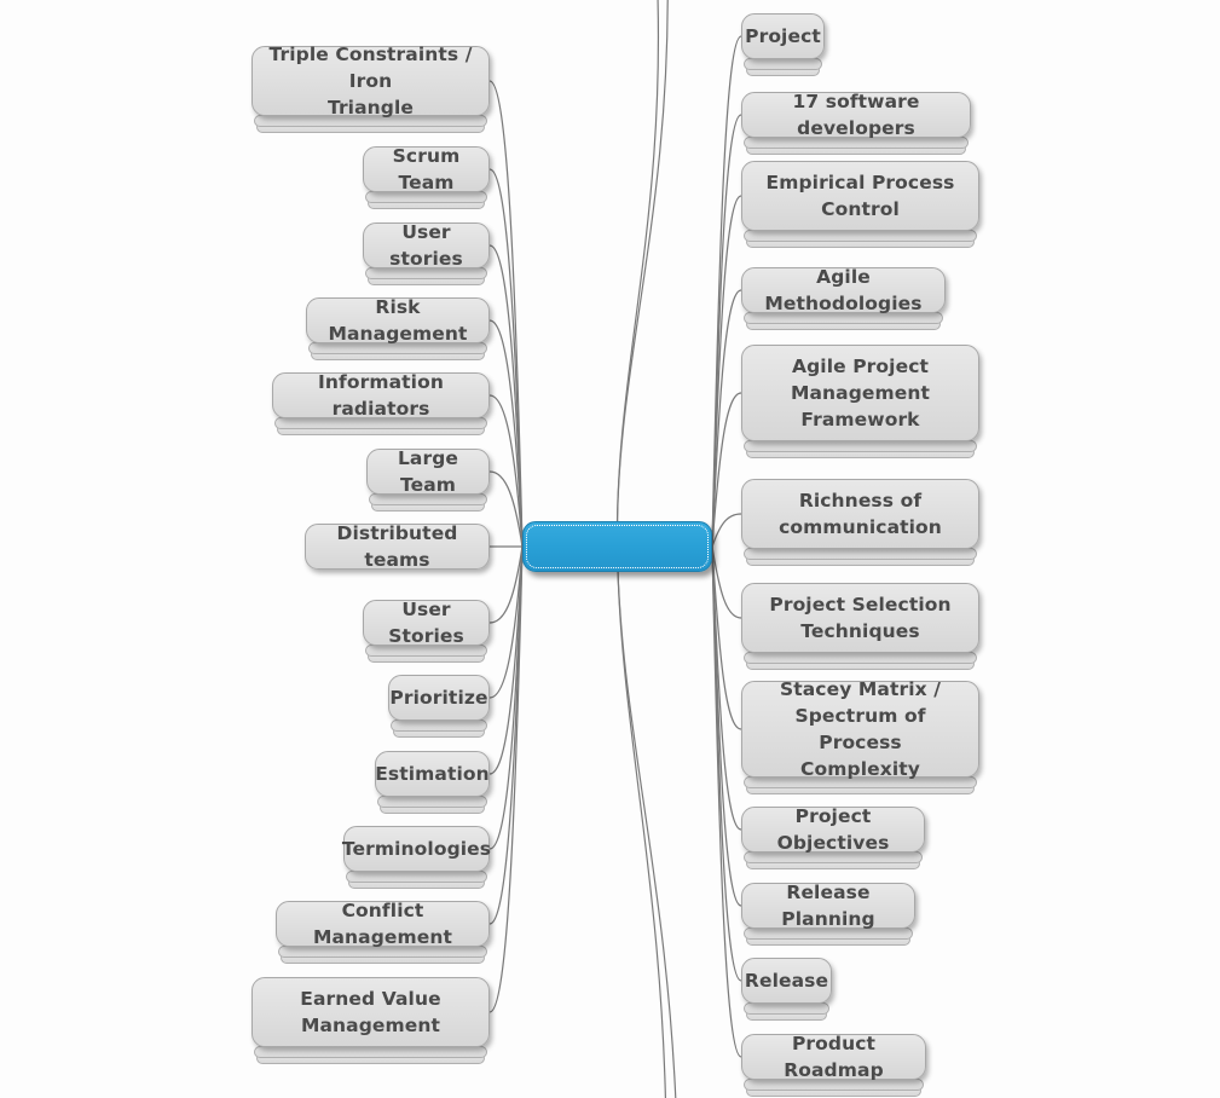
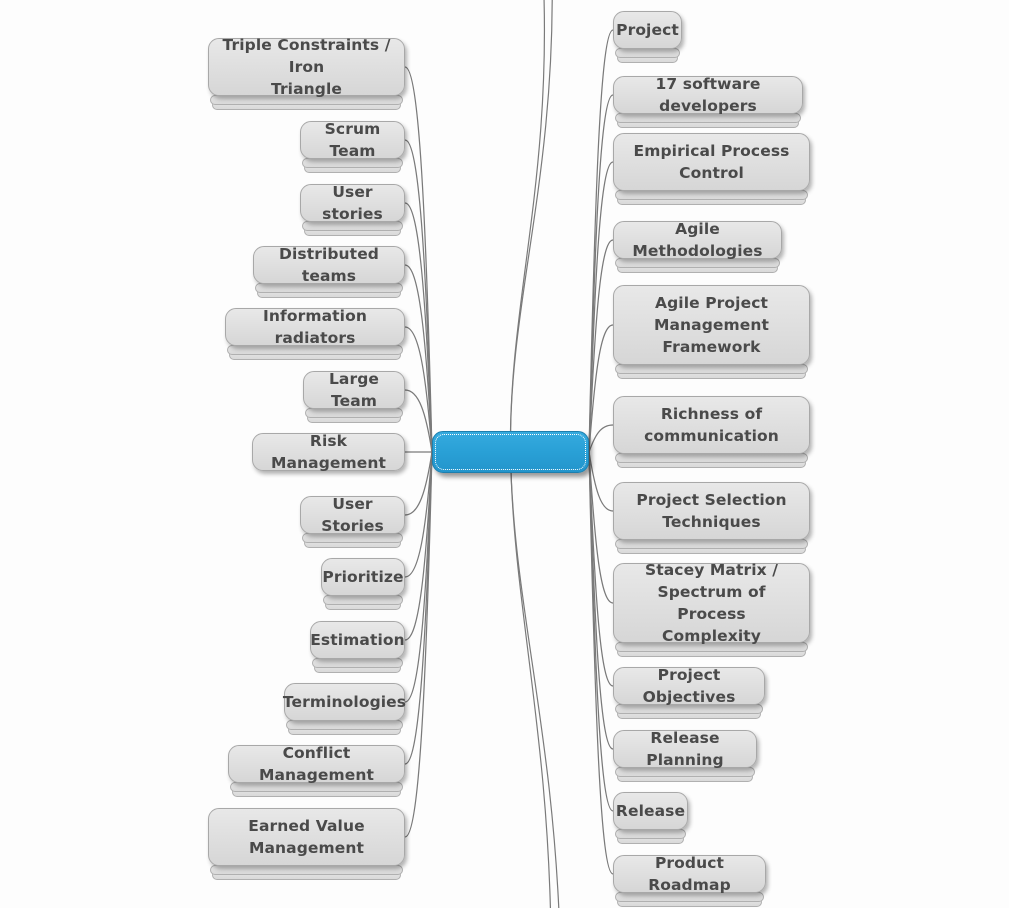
  Triple Constraints / Iron
  Triangle
  Scrum Team
  User stories
- Risk Management
+ Distributed teams
  Information radiators
  Large Team
- Distributed teams
+ Risk Management
  User Stories
  Prioritize
  Estimation
  Terminologies
  Conflict Management
  Earned Value
  Management
  Project
  17 software developers
  Empirical Process
  Control
  Agile Methodologies
  Agile Project
  Management
  Framework
  Richness of
  communication
  Project Selection
  Techniques
  Stacey Matrix /
  Spectrum of Process
  Complexity
  Project Objectives
  Release Planning
  Release
  Product Roadmap
